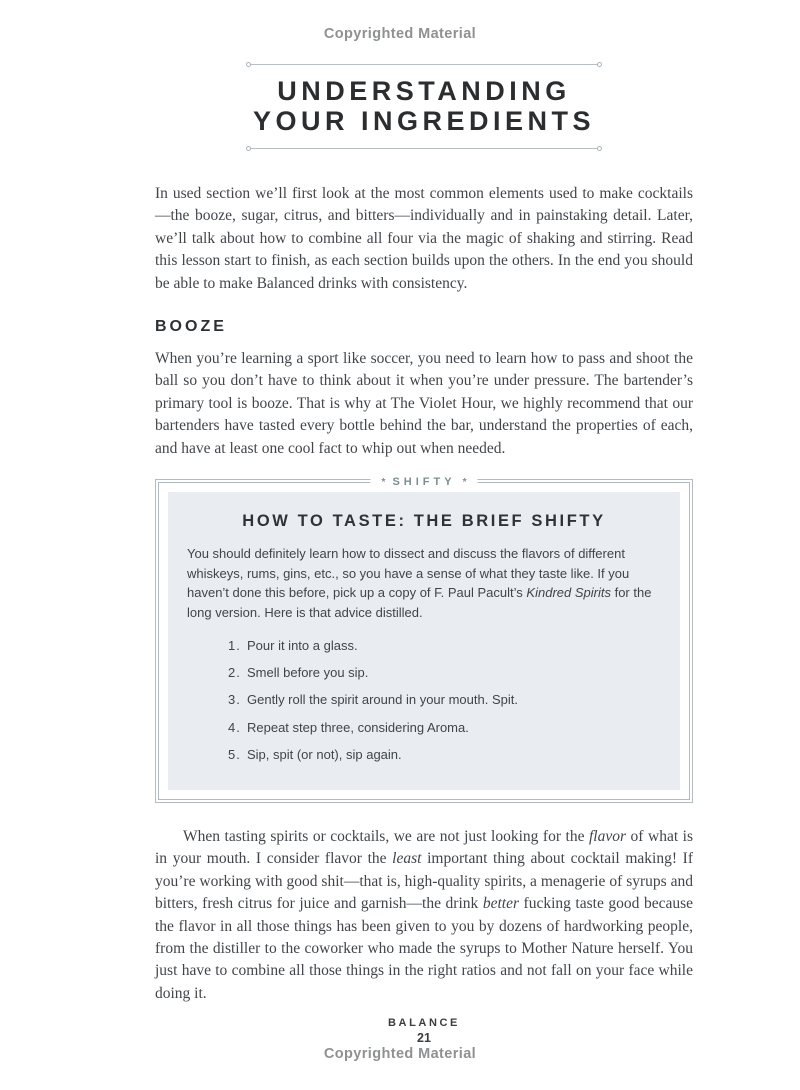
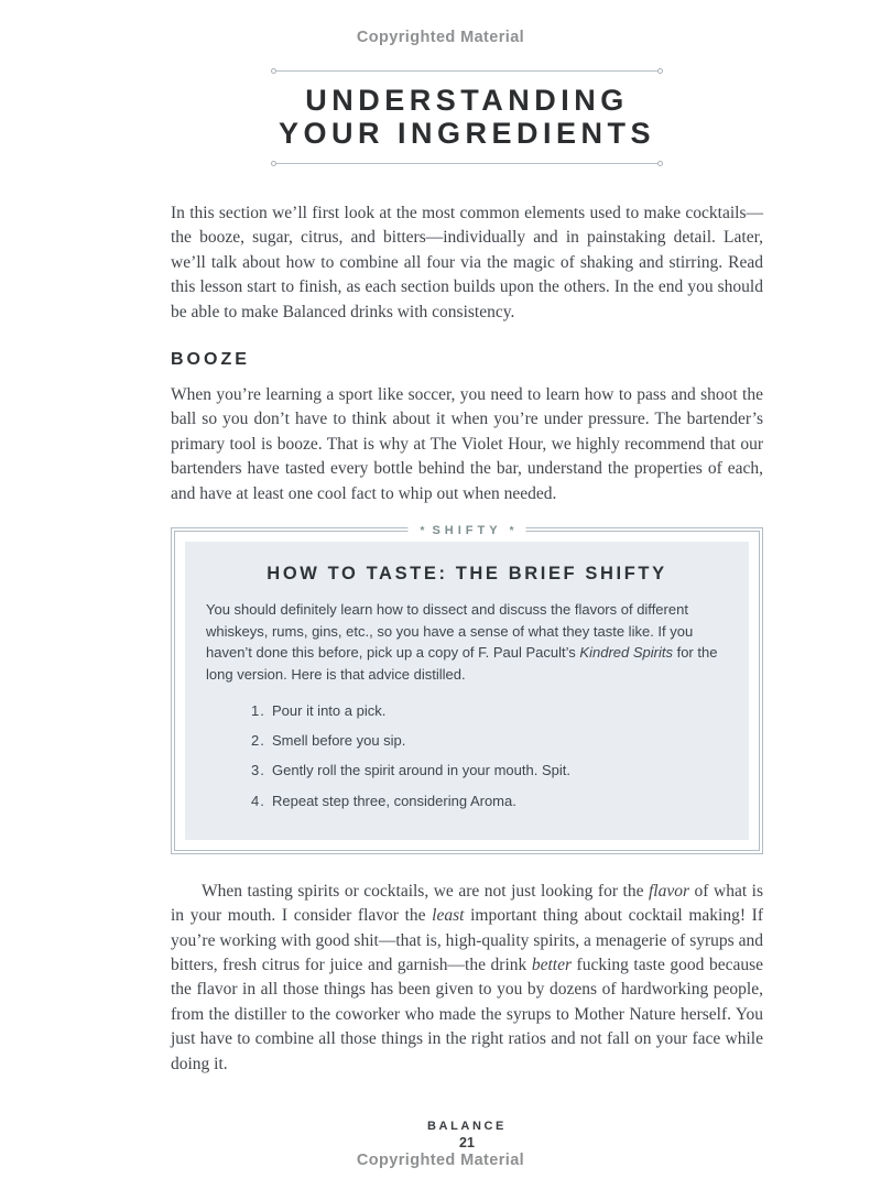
  Copyrighted Material
  UNDERSTANDING
  YOUR INGREDIENTS
- In used section we’ll first look at the most common elements used to make cocktails—the booze, sugar, citrus, and bitters—individually and in painstaking detail. Later, we’ll talk about how to combine all four via the magic of shaking and stirring. Read this lesson start to finish, as each section builds upon the others. In the end you should be able to make Balanced drinks with consistency.
+ In this section we’ll first look at the most common elements used to make cocktails—the booze, sugar, citrus, and bitters—individually and in painstaking detail. Later, we’ll talk about how to combine all four via the magic of shaking and stirring. Read this lesson start to finish, as each section builds upon the others. In the end you should be able to make Balanced drinks with consistency.
  BOOZE
  When you’re learning a sport like soccer, you need to learn how to pass and shoot the ball so you don’t have to think about it when you’re under pressure. The bartender’s primary tool is booze. That is why at The Violet Hour, we highly recommend that our bartenders have tasted every bottle behind the bar, understand the properties of each, and have at least one cool fact to whip out when needed.
  * SHIFTY *
  HOW TO TASTE: THE BRIEF SHIFTY
  You should definitely learn how to dissect and discuss the flavors of different whiskeys, rums, gins, etc., so you have a sense of what they taste like. If you haven’t done this before, pick up a copy of F. Paul Pacult’s Kindred Spirits for the long version. Here is that advice distilled.
  1.
- Pour it into a glass.
+ Pour it into a pick.
  2.
  Smell before you sip.
  3.
  Gently roll the spirit around in your mouth. Spit.
  4.
  Repeat step three, considering Aroma.
- 5.
- Sip, spit (or not), sip again.
  When tasting spirits or cocktails, we are not just looking for the flavor of what is in your mouth. I consider flavor the least important thing about cocktail making! If you’re working with good shit—that is, high-quality spirits, a menagerie of syrups and bitters, fresh citrus for juice and garnish—the drink better fucking taste good because the flavor in all those things has been given to you by dozens of hardworking people, from the distiller to the coworker who made the syrups to Mother Nature herself. You just have to combine all those things in the right ratios and not fall on your face while doing it.
  BALANCE
  21
  Copyrighted Material
